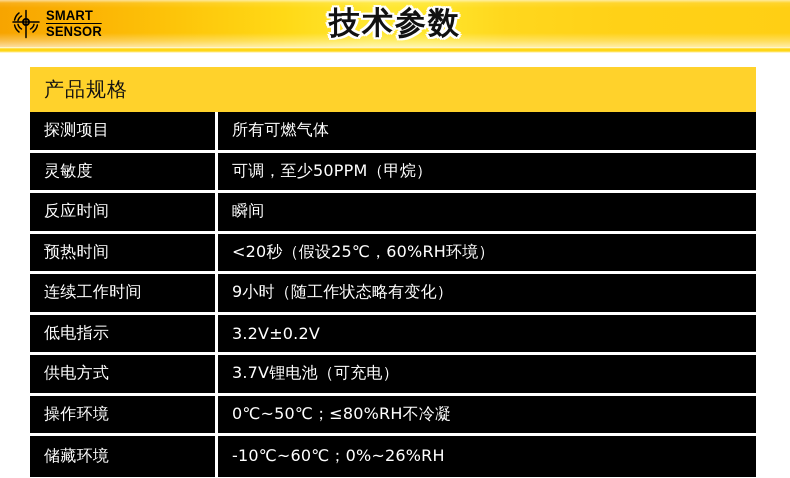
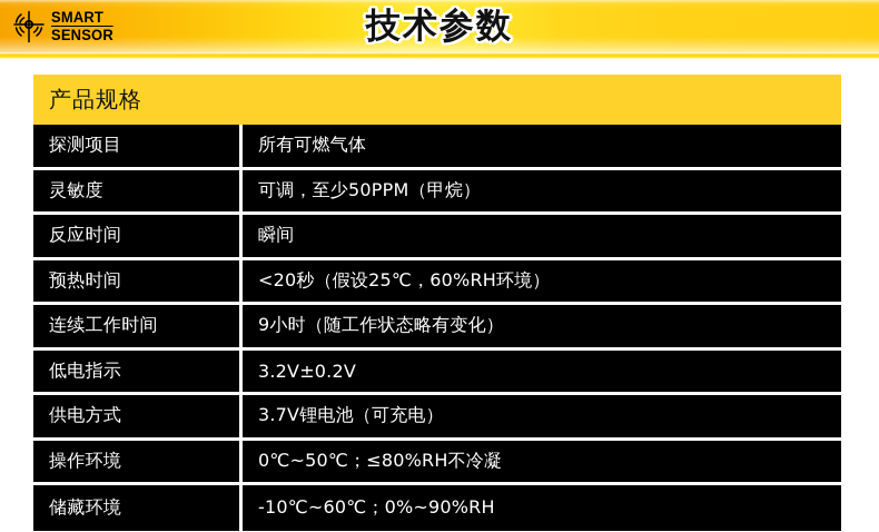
  技术参数
  SMART
  SENSOR
  产品规格
  探测项目	所有可燃气体
  灵敏度	可调，至少50PPM（甲烷）
  反应时间	瞬间
  预热时间	<20秒（假设25℃，60%RH环境）
  连续工作时间	9小时（随工作状态略有变化）
  低电指示	3.2V±0.2V
  供电方式	3.7V锂电池（可充电）
  操作环境	0℃~50℃；≤80%RH不冷凝
- 储藏环境	-10℃~60℃；0%~26%RH
+ 储藏环境	-10℃~60℃；0%~90%RH
